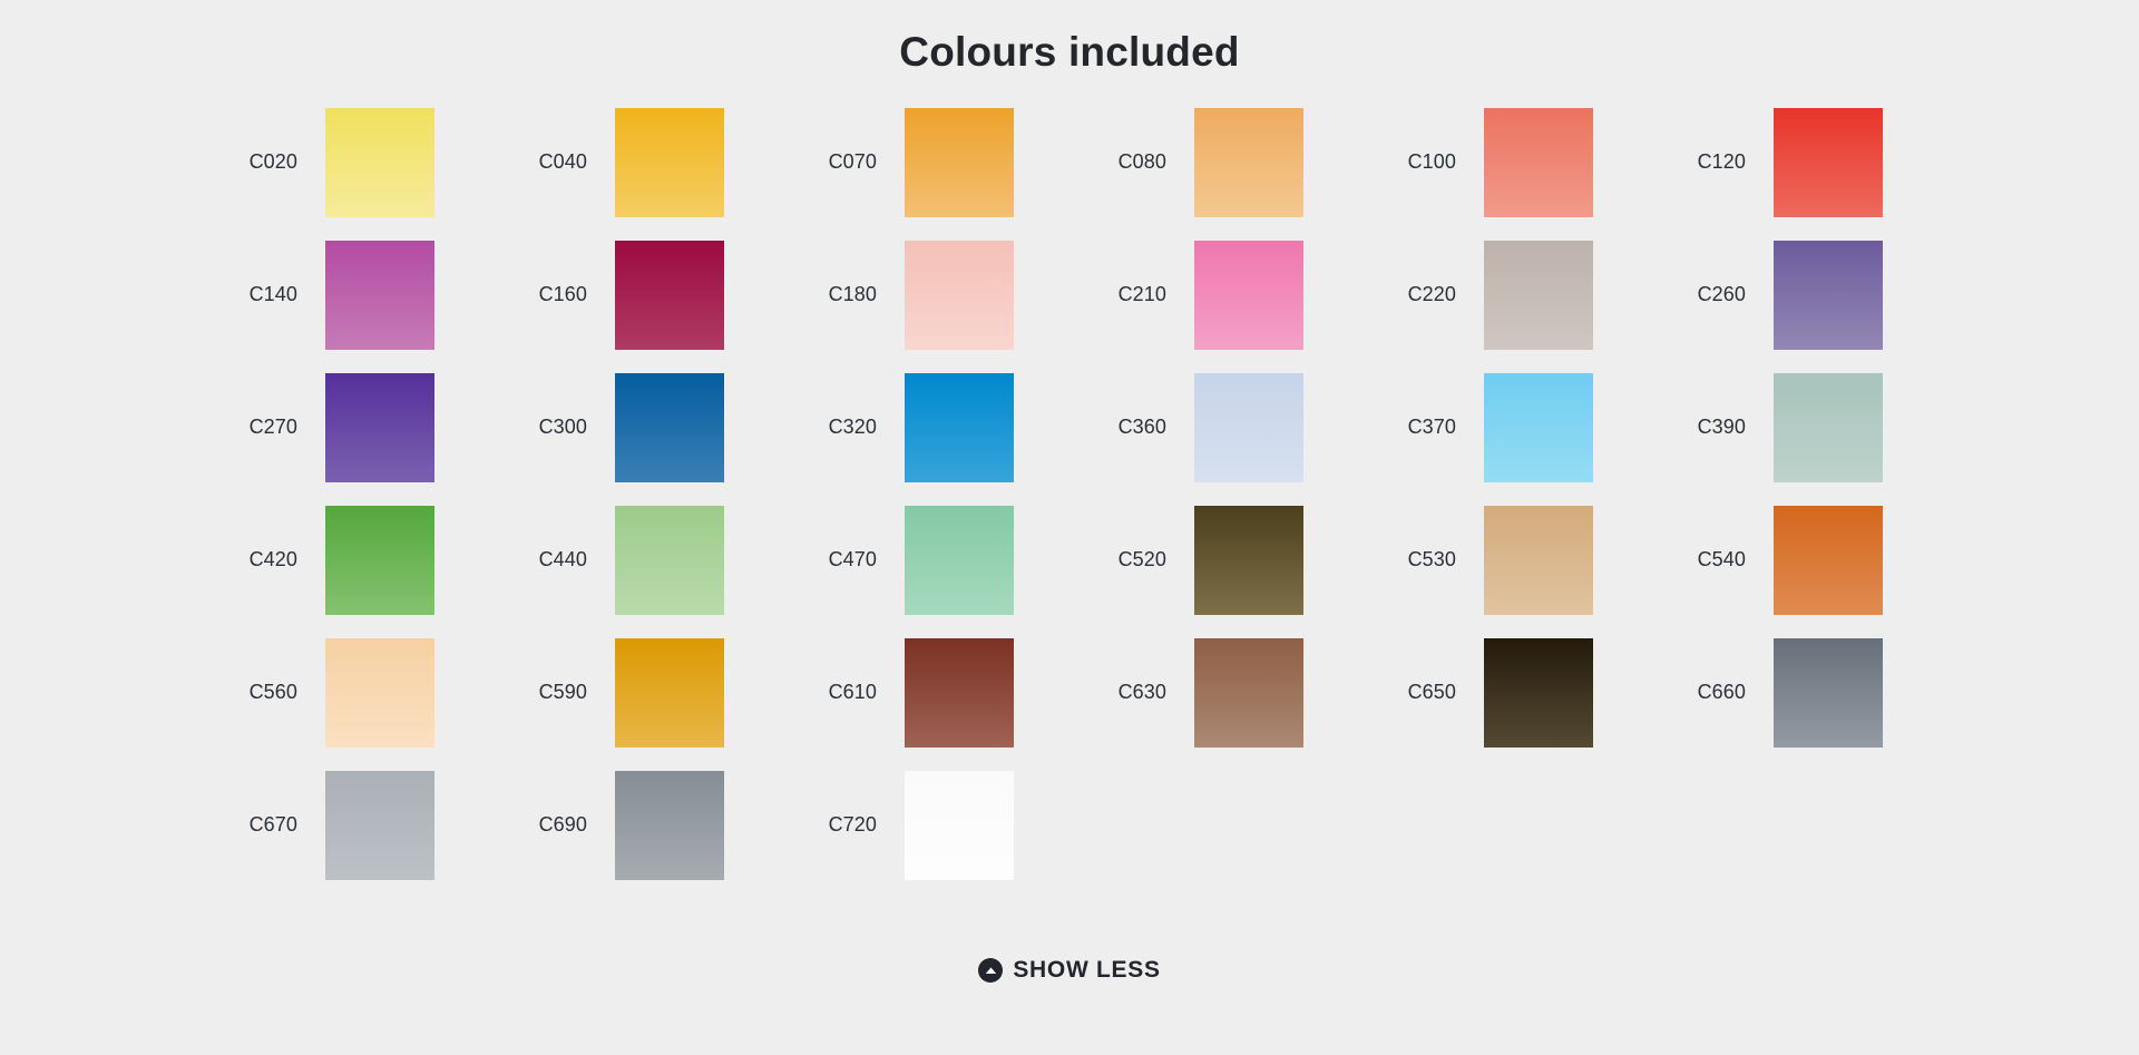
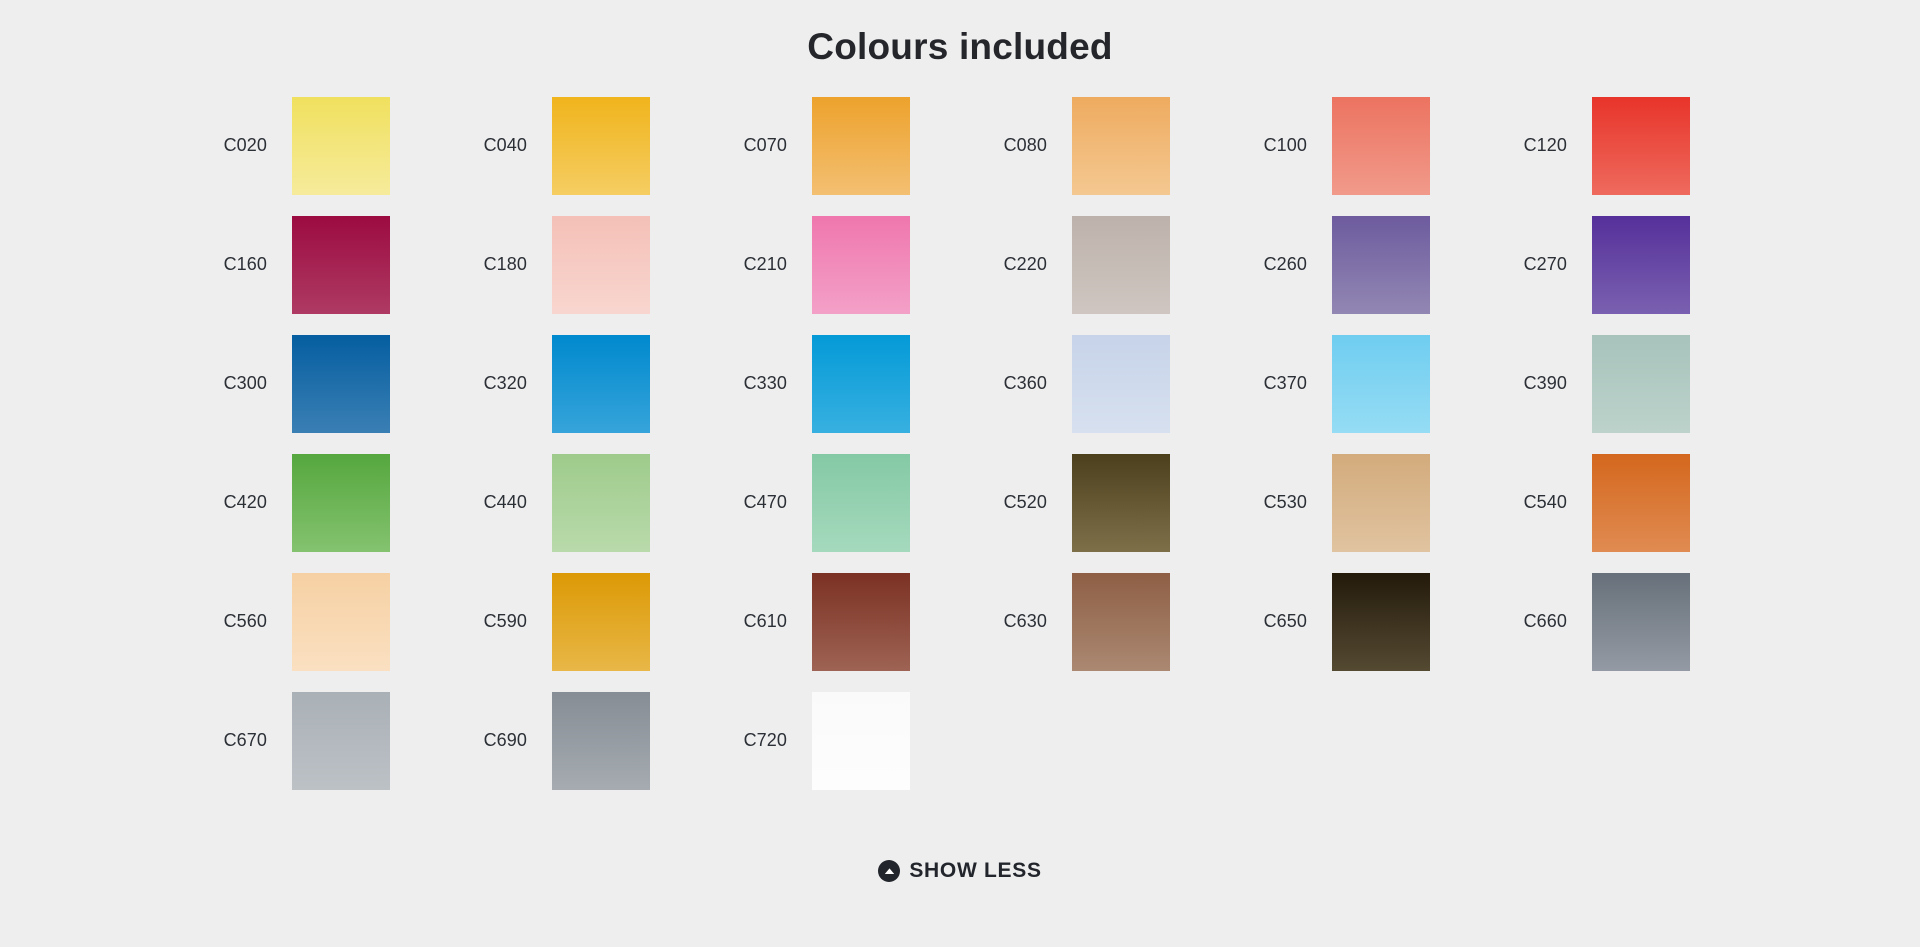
  Colours included
  C020
  C040
  C070
  C080
  C100
  C120
- C140
  C160
  C180
  C210
  C220
  C260
  C270
  C300
  C320
+ C330
  C360
  C370
  C390
  C420
  C440
  C470
  C520
  C530
  C540
  C560
  C590
  C610
  C630
  C650
  C660
  C670
  C690
  C720
  SHOW LESS
